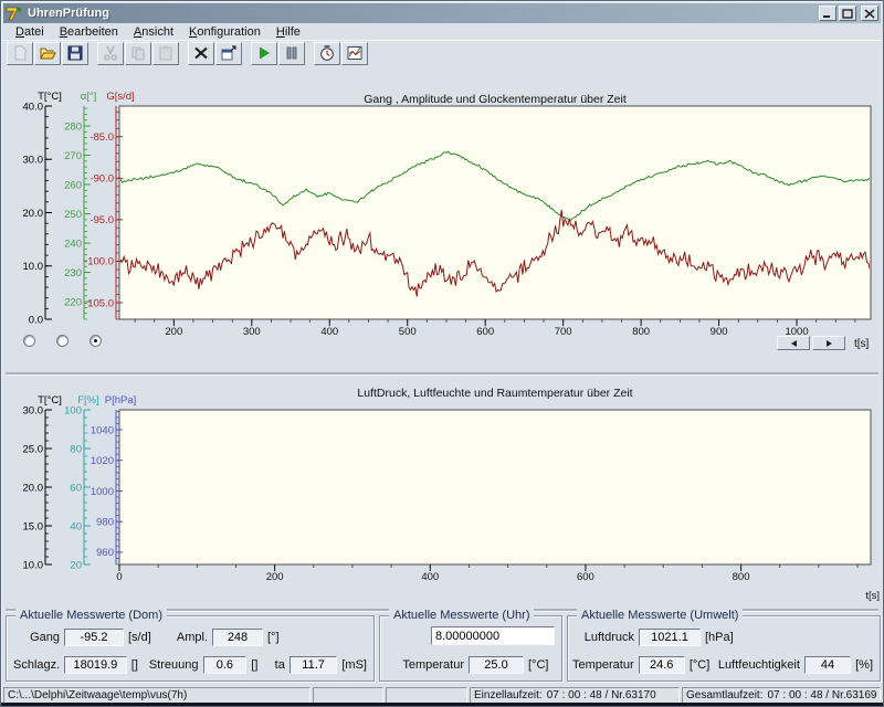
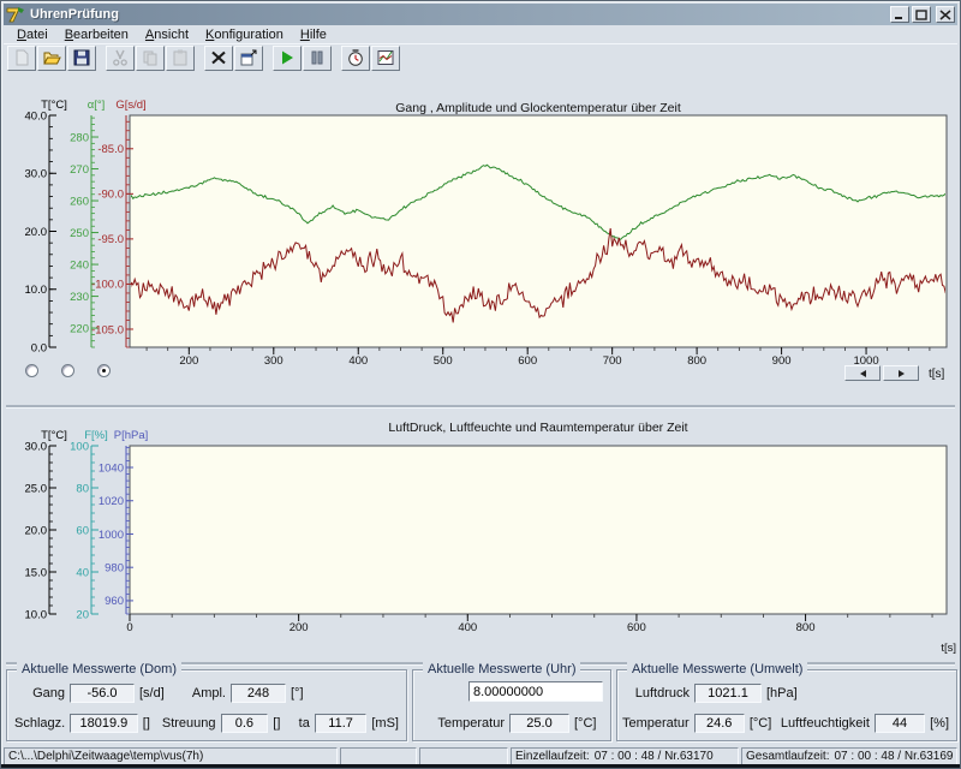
  UhrenPrüfung
  Datei
  Bearbeiten
  Ansicht
  Konfiguration
  Hilfe
  Gang , Amplitude und Glockentemperatur über Zeit
  T[°C]
  0.0
  10.0
  20.0
  30.0
  40.0
  α[°]
  220
  230
  240
  250
  260
  270
  280
  G[s/d]
  -105.0
  -100.0
  -95.0
  -90.0
  -85.0
  200
  300
  400
  500
  600
  700
  800
  900
  1000
  t[s]
  LuftDruck, Luftfeuchte und Raumtemperatur über Zeit
  T[°C]
  10.0
  15.0
  20.0
  25.0
  30.0
  F[%]
  20
  40
  60
  80
  100
  P[hPa]
  960
  980
  1000
  1020
  1040
  0
  200
  400
  600
  800
  t[s]
  Aktuelle Messwerte (Dom)
  Gang
- -95.2
+ -56.0
  [s/d]
  Ampl.
  248
  [°]
  Schlagz.
  18019.9
  []
  Streuung
  0.6
  []
  ta
  11.7
  [mS]
  Aktuelle Messwerte (Uhr)
  8.00000000
  Temperatur
  25.0
  [°C]
  Aktuelle Messwerte (Umwelt)
  Luftdruck
  1021.1
  [hPa]
  Temperatur
  24.6
  [°C]
  Luftfeuchtigkeit
  44
  [%]
  C:\...\Delphi\Zeitwaage\temp\vus(7h)
  Einzellaufzeit: 07 : 00 : 48 / Nr.63170
  Gesamtlaufzeit: 07 : 00 : 48 / Nr.63169
